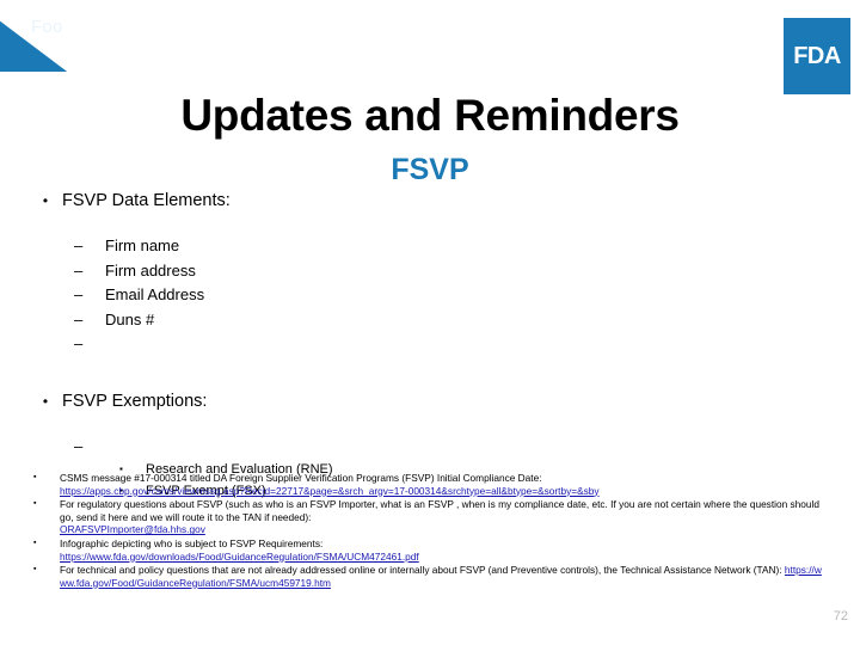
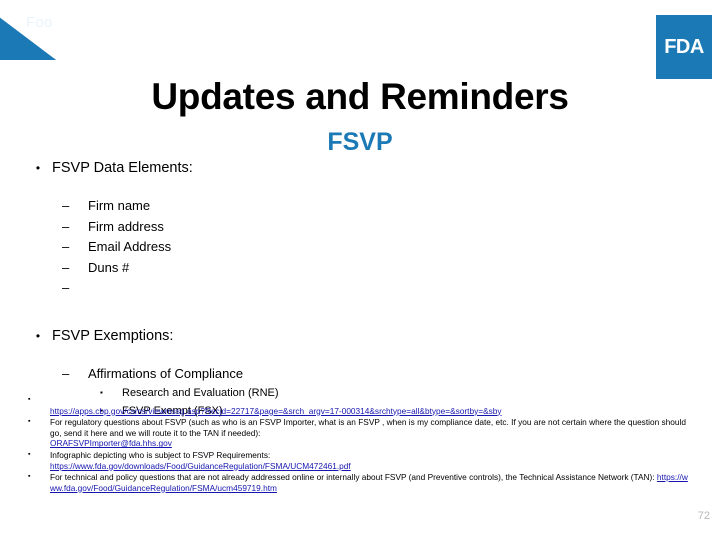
  FDA
  Updates and Reminders
  FSVP
  •
  FSVP Data Elements:
  –
  Firm name
  –
  Firm address
  –
  Email Address
  –
  Duns #
  –
  •
  FSVP Exemptions:
  –
+ Affirmations of Compliance
  ▪
  Research and Evaluation (RNE)
  ▪
  FSVP Exempt (FSX)
- CSMS message #17-000314 titled DA Foreign Supplier Verification Programs (FSVP) Initial Compliance Date:
  https://apps.cbp.gov/csms/viewmssg.asp?Recid=22717&page=&srch_argv=17-000314&srchtype=all&btype=&sortby=&sby
  For regulatory questions about FSVP (such as who is an FSVP Importer, what is an FSVP , when is my compliance date, etc. If you are not certain where the question should go, send it here and we will route it to the TAN if needed):
  ORAFSVPImporter@fda.hhs.gov
  Infographic depicting who is subject to FSVP Requirements:
  https://www.fda.gov/downloads/Food/GuidanceRegulation/FSMA/UCM472461.pdf
  For technical and policy questions that are not already addressed online or internally about FSVP (and Preventive controls), the Technical Assistance Network (TAN): https://www.fda.gov/Food/GuidanceRegulation/FSMA/ucm459719.htm
  72
